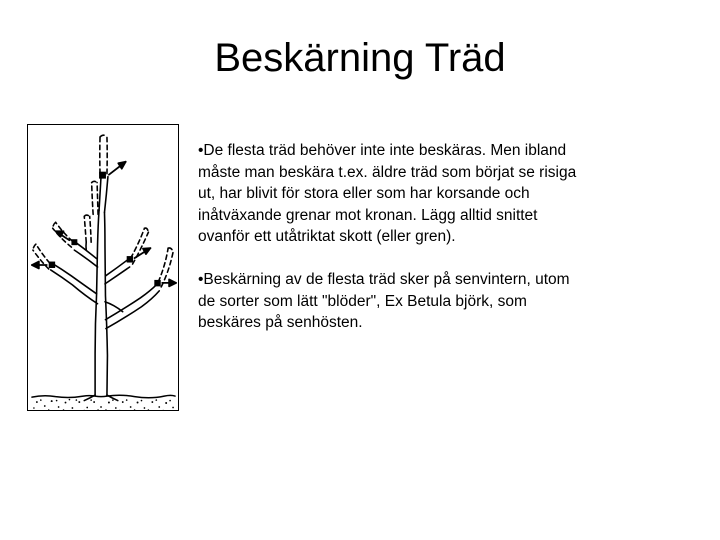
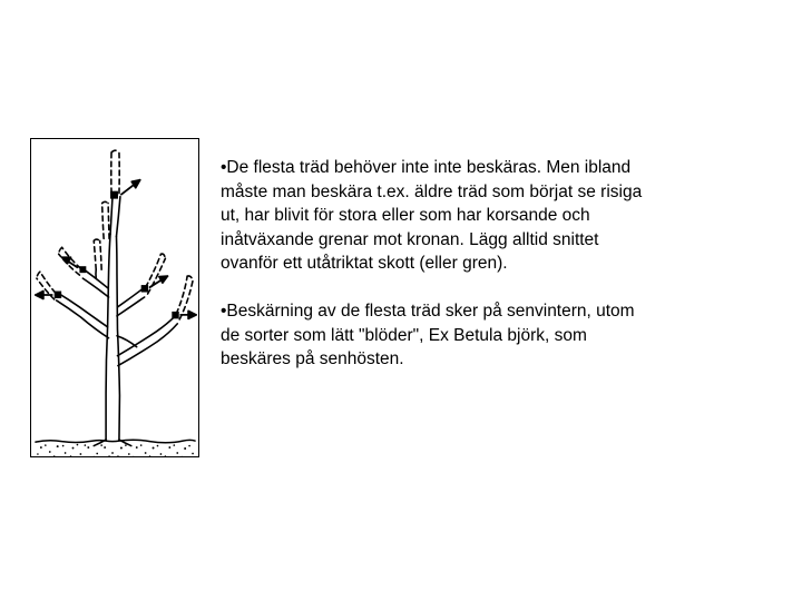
- Beskärning Träd
  •De flesta träd behöver inte inte beskäras. Men ibland måste man beskära t.ex. äldre träd som börjat se risiga ut, har blivit för stora eller som har korsande och inåtväxande grenar mot kronan. Lägg alltid snittet ovanför ett utåtriktat skott (eller gren).
  •Beskärning av de flesta träd sker på senvintern, utom de sorter som lätt "blöder", Ex Betula björk, som beskäres på senhösten.
